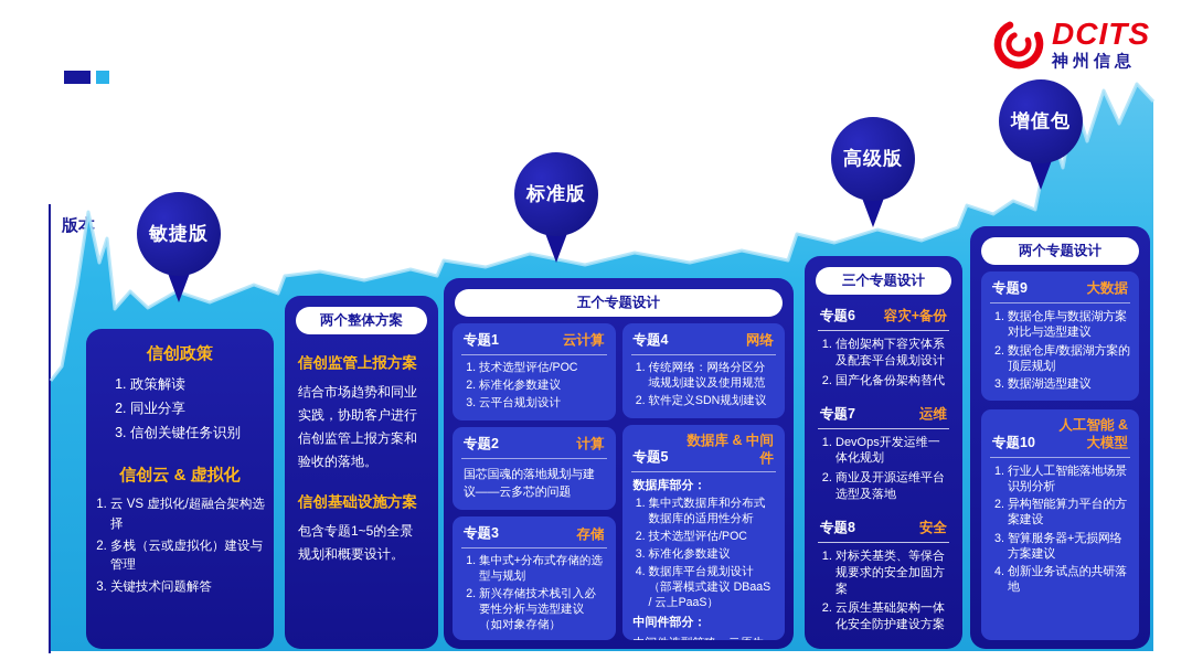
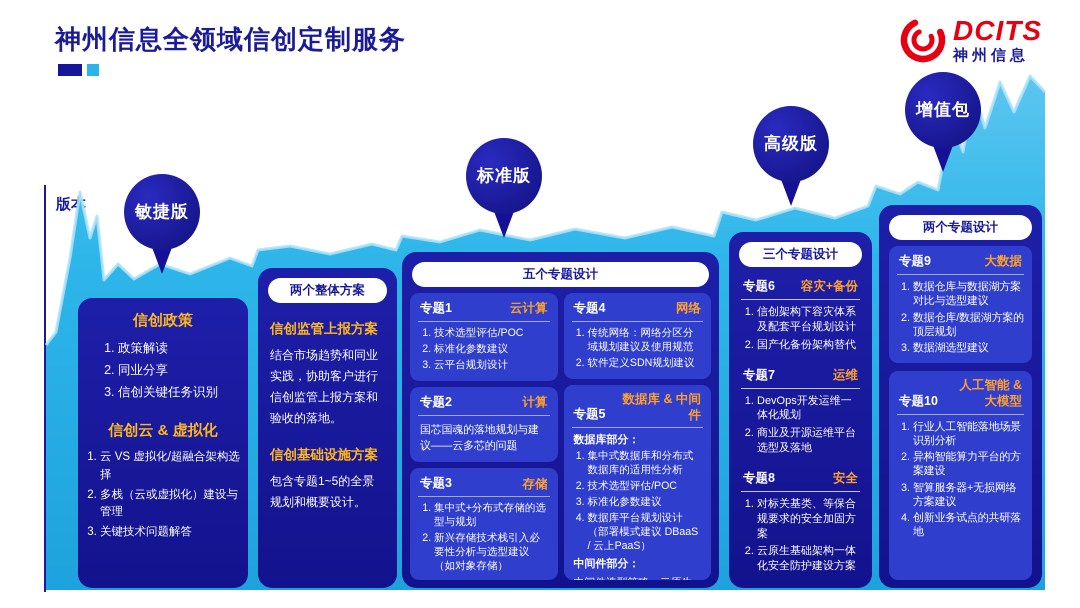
+ 神州信息全领域信创定制服务
  DCITS
  神州信息
  敏捷版
  标准版
  高级版
  增值包
  信创政策
  政策解读
  同业分享
  信创关键任务识别
  信创云 & 虚拟化
  云 VS 虚拟化/超融合架构选择
  多栈（云或虚拟化）建设与管理
  关键技术问题解答
  两个整体方案
  信创监管上报方案
  结合市场趋势和同业实践，协助客户进行信创监管上报方案和验收的落地。
  信创基础设施方案
  包含专题1~5的全景规划和概要设计。
  五个专题设计
  专题1
  云计算
  技术选型评估/POC
  标准化参数建议
  云平台规划设计
  专题2
  计算
  国芯国魂的落地规划与建议——云多芯的问题
  专题3
  存储
  集中式+分布式存储的选型与规划
  新兴存储技术栈引入必要性分析与选型建议（如对象存储）
  专题4
  网络
  传统网络：网络分区分域规划建议及使用规范
  软件定义SDN规划建议
  专题5
  数据库 & 中间件
  数据库部分：
  集中式数据库和分布式数据库的适用性分析
  技术选型评估/POC
  标准化参数建议
  数据库平台规划设计（部署模式建议 DBaaS / 云上PaaS）
  中间件部分：
  三个专题设计
  专题6
  容灾+备份
  信创架构下容灾体系及配套平台规划设计
  国产化备份架构替代
  专题7
  运维
  DevOps开发运维一体化规划
  商业及开源运维平台选型及落地
  专题8
  安全
  对标关基类、等保合规要求的安全加固方案
  云原生基础架构一体化安全防护建设方案
  两个专题设计
  专题9
  大数据
  数据仓库与数据湖方案对比与选型建议
  数据仓库/数据湖方案的顶层规划
  数据湖选型建议
  专题10
  人工智能 & 大模型
  行业人工智能落地场景识别分析
  异构智能算力平台的方案建设
  智算服务器+无损网络方案建议
  创新业务试点的共研落地
